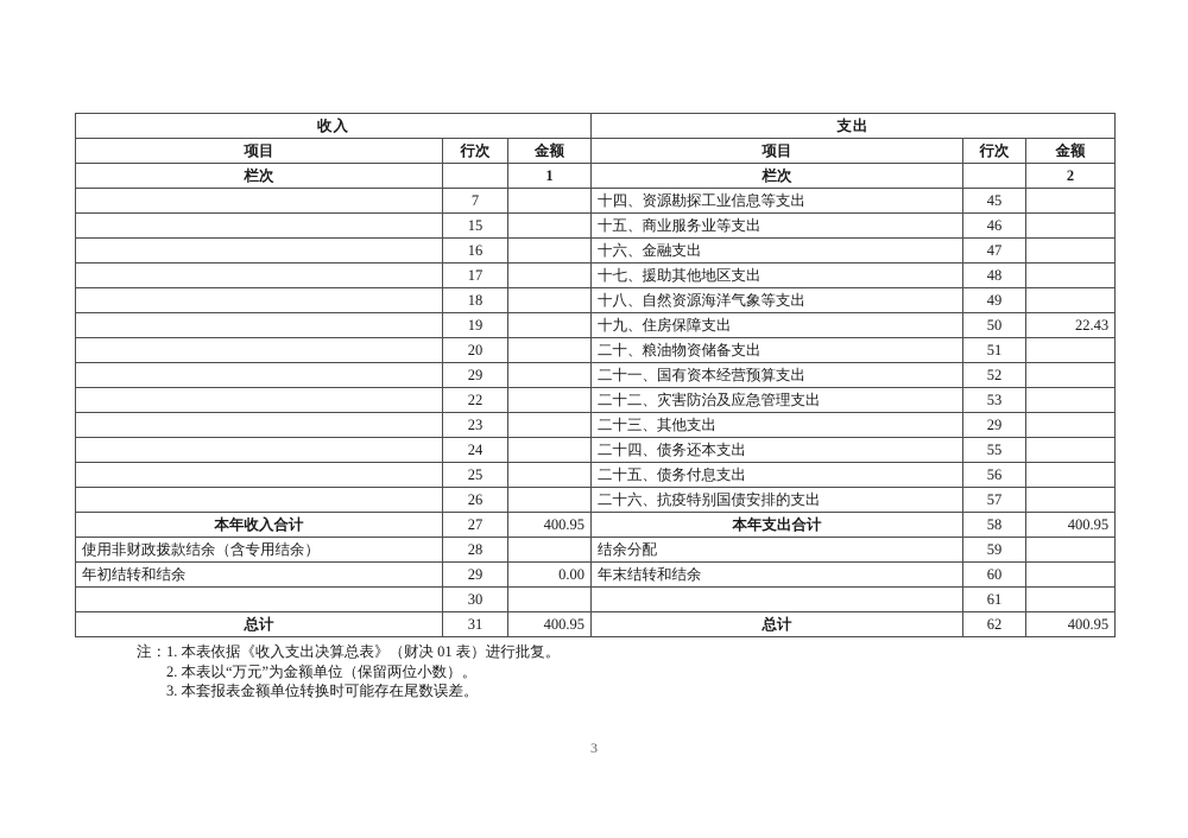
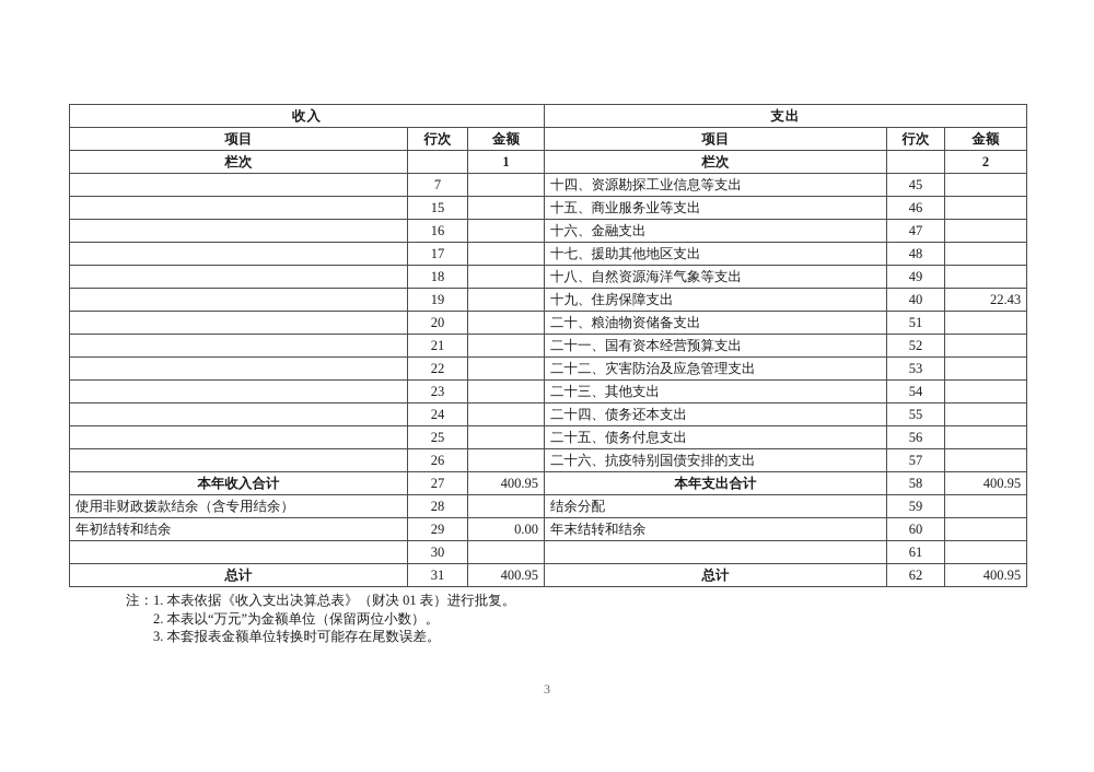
  收入	支出
  项目	行次	金额	项目	行次	金额
  栏次		1	栏次		2
  	7		十四、资源勘探工业信息等支出	45
  	15		十五、商业服务业等支出	46
  	16		十六、金融支出	47
  	17		十七、援助其他地区支出	48
  	18		十八、自然资源海洋气象等支出	49
- 	19		十九、住房保障支出	50	22.43
+ 	19		十九、住房保障支出	40	22.43
  	20		二十、粮油物资储备支出	51
- 	29		二十一、国有资本经营预算支出	52
+ 	21		二十一、国有资本经营预算支出	52
  	22		二十二、灾害防治及应急管理支出	53
- 	23		二十三、其他支出	29
+ 	23		二十三、其他支出	54
  	24		二十四、债务还本支出	55
  	25		二十五、债务付息支出	56
  	26		二十六、抗疫特别国债安排的支出	57
  本年收入合计	27	400.95	本年支出合计	58	400.95
  使用非财政拨款结余（含专用结余）	28		结余分配	59
  年初结转和结余	29	0.00	年末结转和结余	60
  	30			61
  总计	31	400.95	总计	62	400.95
  注：
  1. 本表依据《收入支出决算总表》（财决 01 表）进行批复。
  2. 本表以“万元”为金额单位（保留两位小数）。
  3. 本套报表金额单位转换时可能存在尾数误差。
  3
